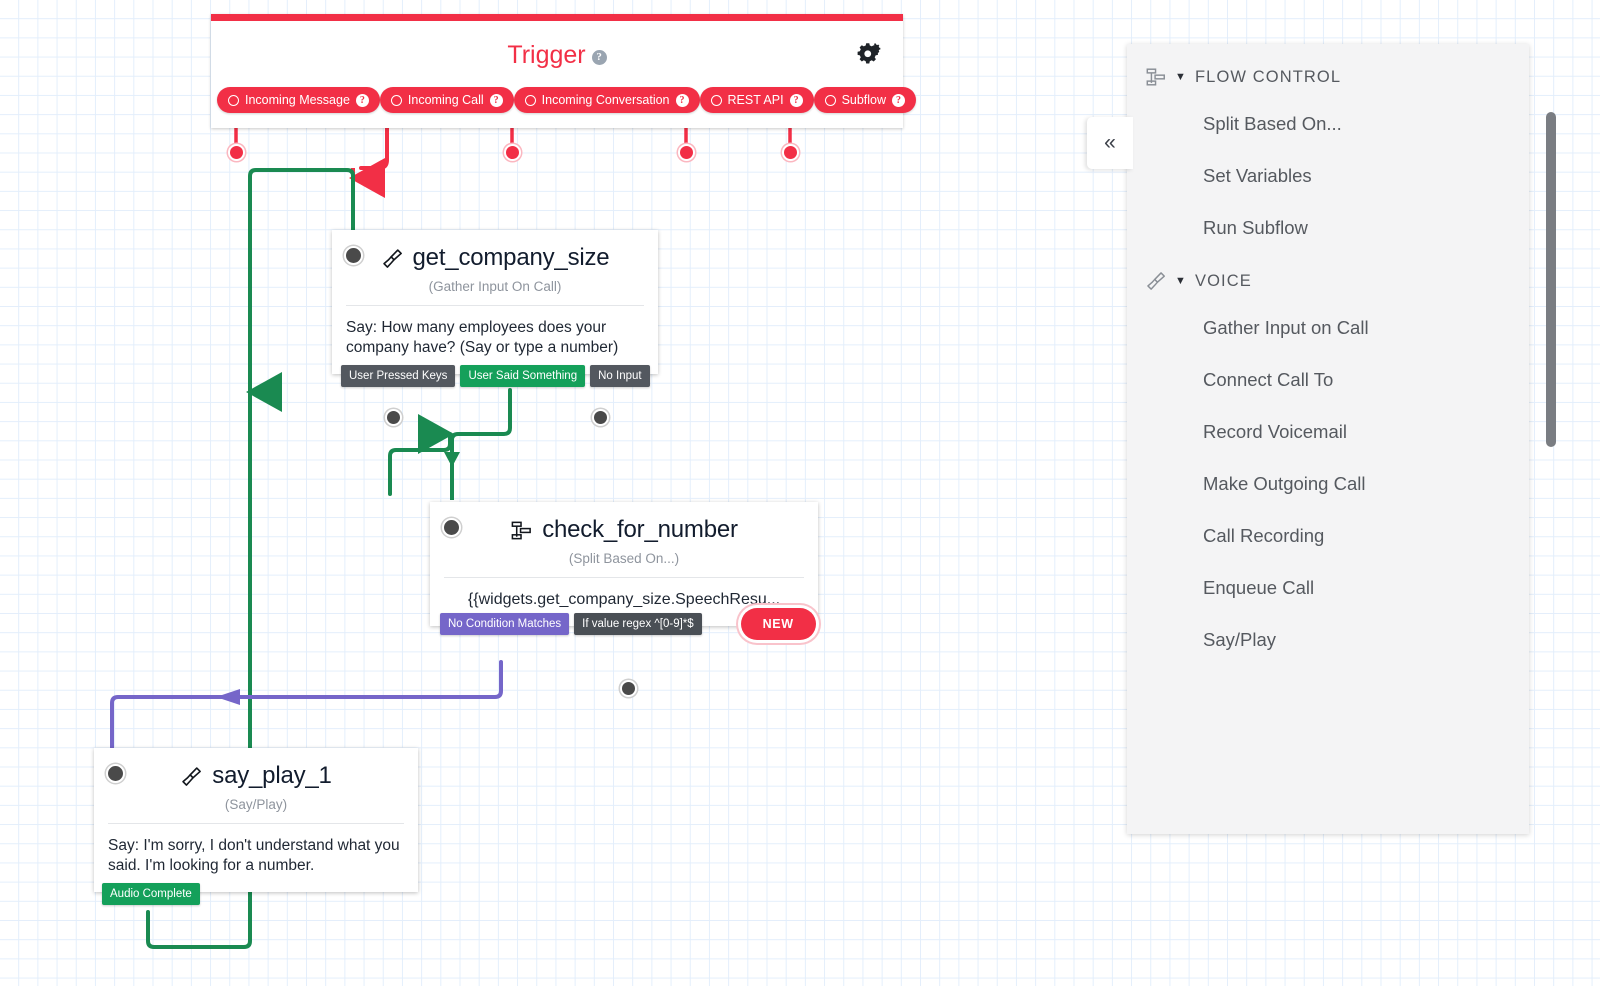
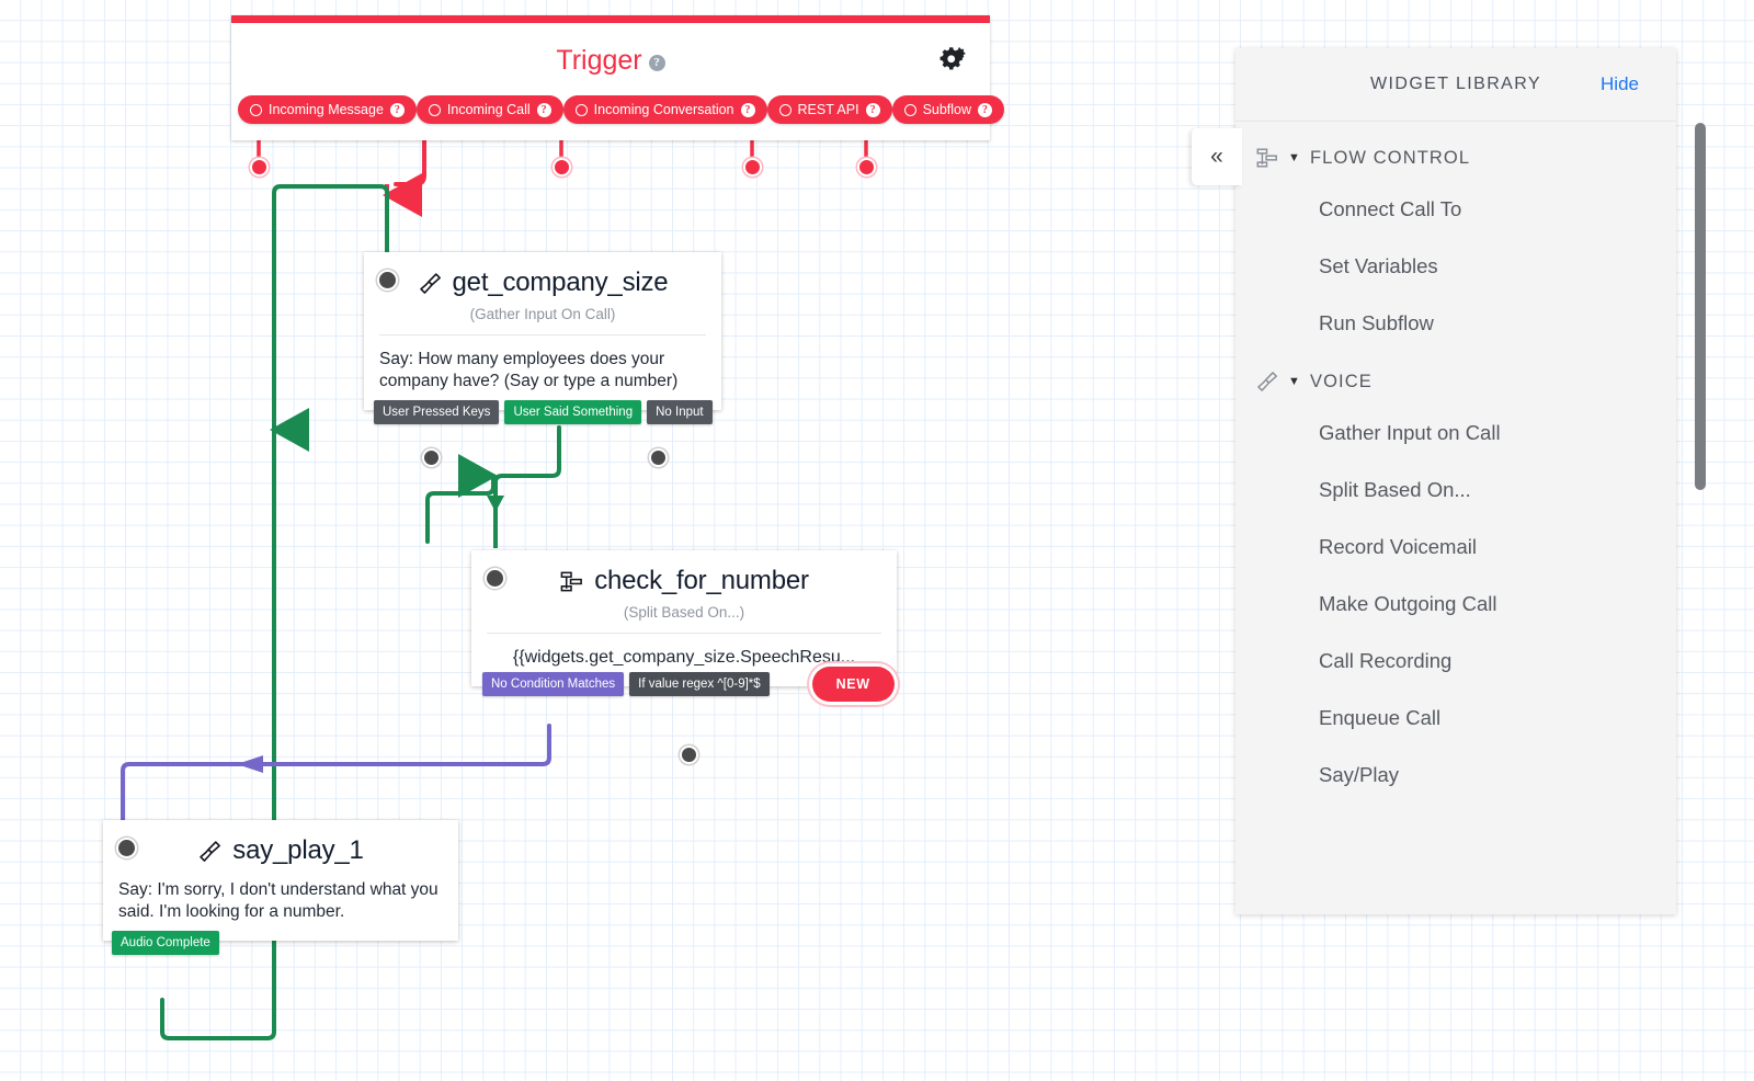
  Trigger ?
  Incoming Message
  ?
  Incoming Call
  ?
  Incoming Conversation
  ?
  REST API
  ?
  Subflow
  ?
  get_company_size
  (Gather Input On Call)
  Say: How many employees does your company have? (Say or type a number)
  User Pressed Keys
  User Said Something
  No Input
  check_for_number
  (Split Based On...)
  {{widgets.get_company_size.SpeechResu...
  No Condition Matches
  If value regex ^[0-9]*$
  NEW
  say_play_1
- (Say/Play)
  Say: I'm sorry, I don't understand what you said. I'm looking for a number.
  Audio Complete
  «
+ WIDGET LIBRARY
+ Hide
  ▼
  FLOW CONTROL
- Split Based On...
+ Connect Call To
  Set Variables
  Run Subflow
  ▼
  VOICE
  Gather Input on Call
- Connect Call To
+ Split Based On...
  Record Voicemail
  Make Outgoing Call
  Call Recording
  Enqueue Call
  Say/Play
